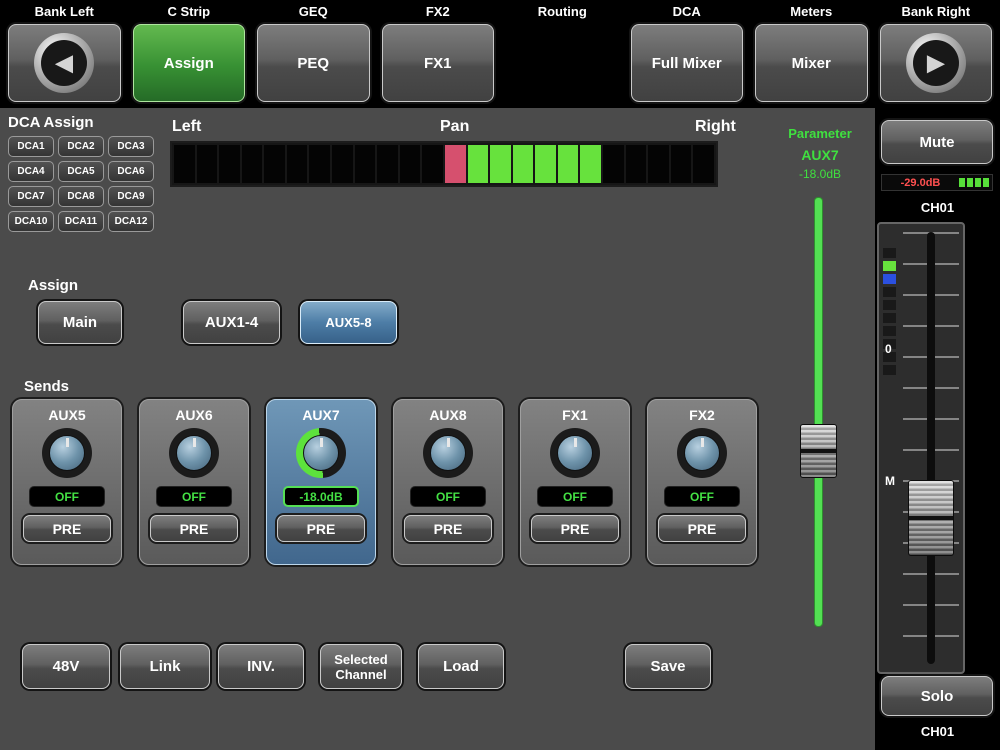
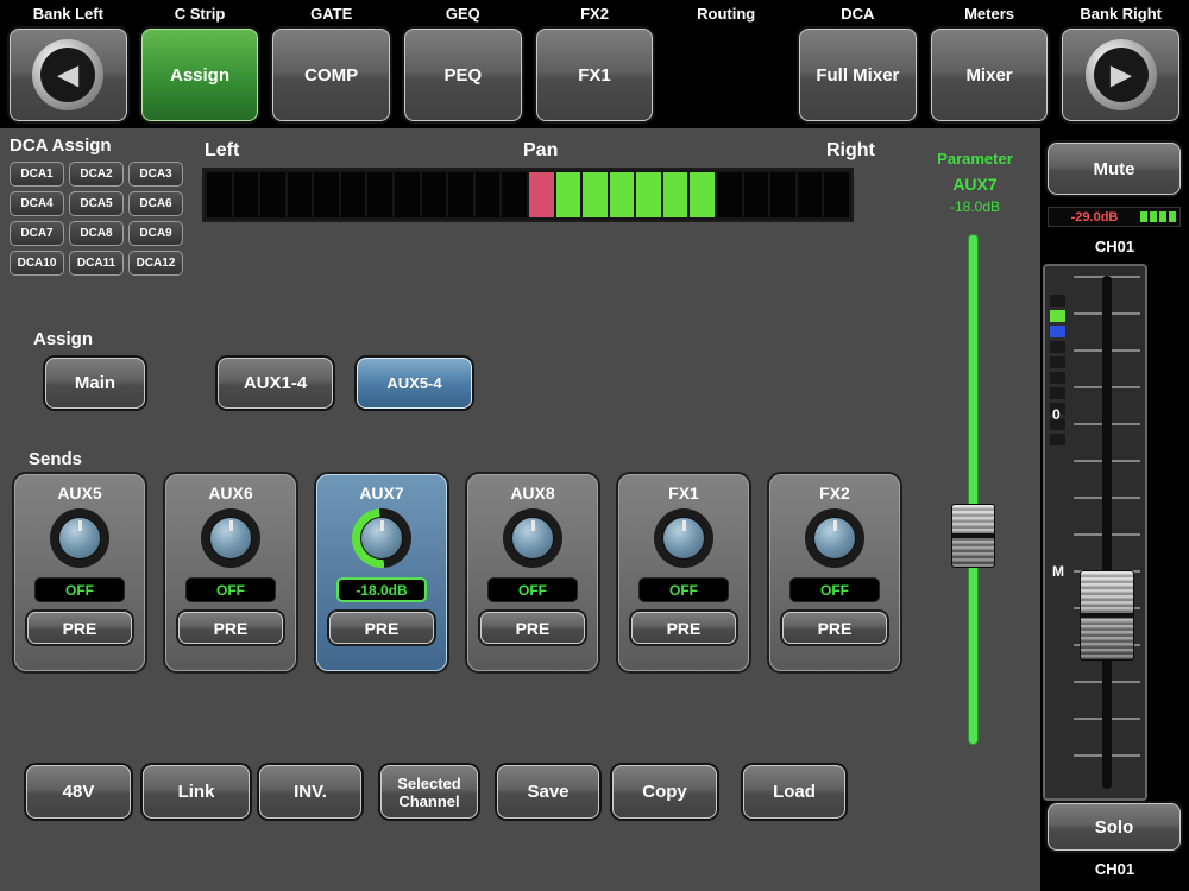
  Bank Left
  ◀
  C Strip
  Assign
+ GATE
+ COMP
  GEQ
  PEQ
  FX2
  FX1
  Routing
  DCA
  Full Mixer
  Meters
  Mixer
  Bank Right
  ▶
  DCA Assign
  DCA1
  DCA2
  DCA3
  DCA4
  DCA5
  DCA6
  DCA7
  DCA8
  DCA9
  DCA10
  DCA11
  DCA12
  Left
  Pan
  Right
  Parameter
  AUX7
  -18.0dB
  Assign
  Main
  AUX1-4
- AUX5-8
+ AUX5-4
  Sends
  AUX5
  OFF
  PRE
  AUX6
  OFF
  PRE
  AUX7
  -18.0dB
  PRE
  AUX8
  OFF
  PRE
  FX1
  OFF
  PRE
  FX2
  OFF
  PRE
  48V
  Link
  INV.
  Selected Channel
- Load
+ Save
+ Copy
- Save
+ Load
  Mute
  -29.0dB
  CH01
  0
  M
  Solo
  CH01
